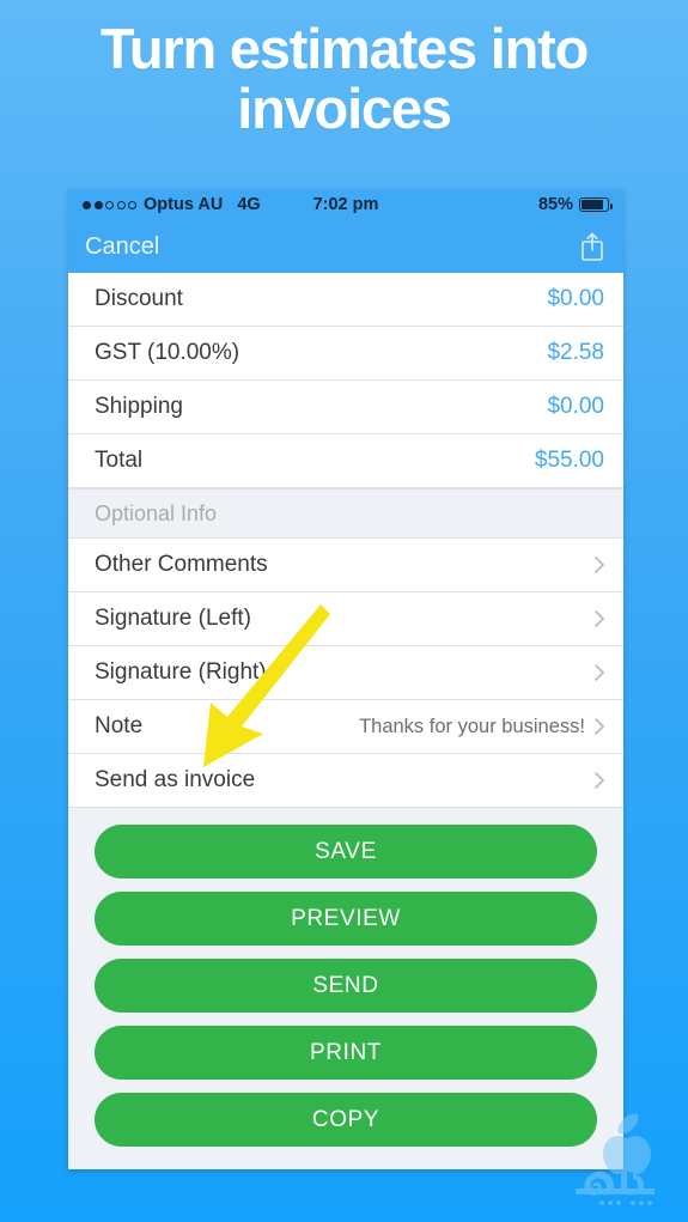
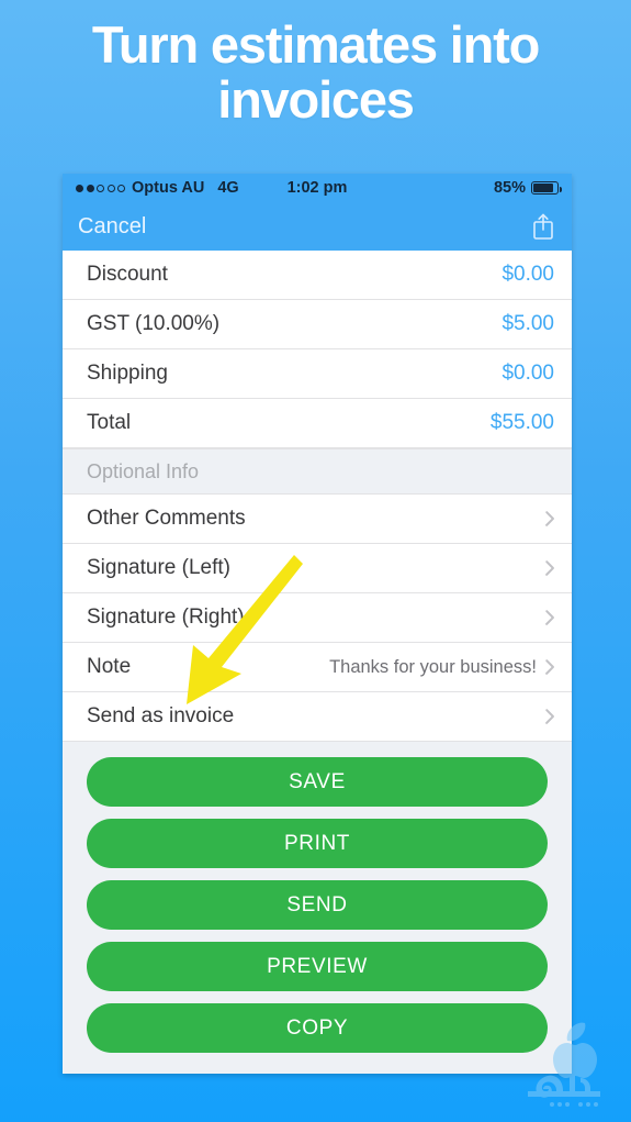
  Turn estimates into invoices
  Optus AU
  4G
- 7:02 pm
+ 1:02 pm
  85%
  Cancel
  Discount
  $0.00
  GST (10.00%)
- $2.58
+ $5.00
  Shipping
  $0.00
  Total
  $55.00
  Optional Info
  Other Comments
  Signature (Left)
  Signature (Right)
  Note
  Thanks for your business!
  Send as invoice
  SAVE
- PREVIEW
+ PRINT
  SEND
- PRINT
+ PREVIEW
  COPY
